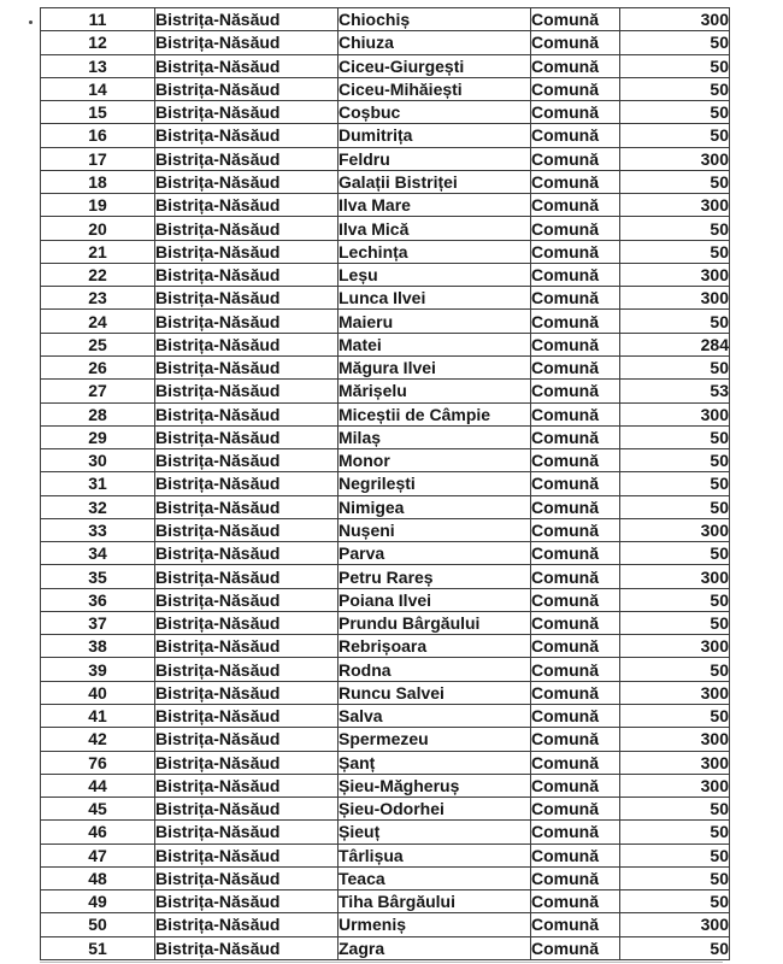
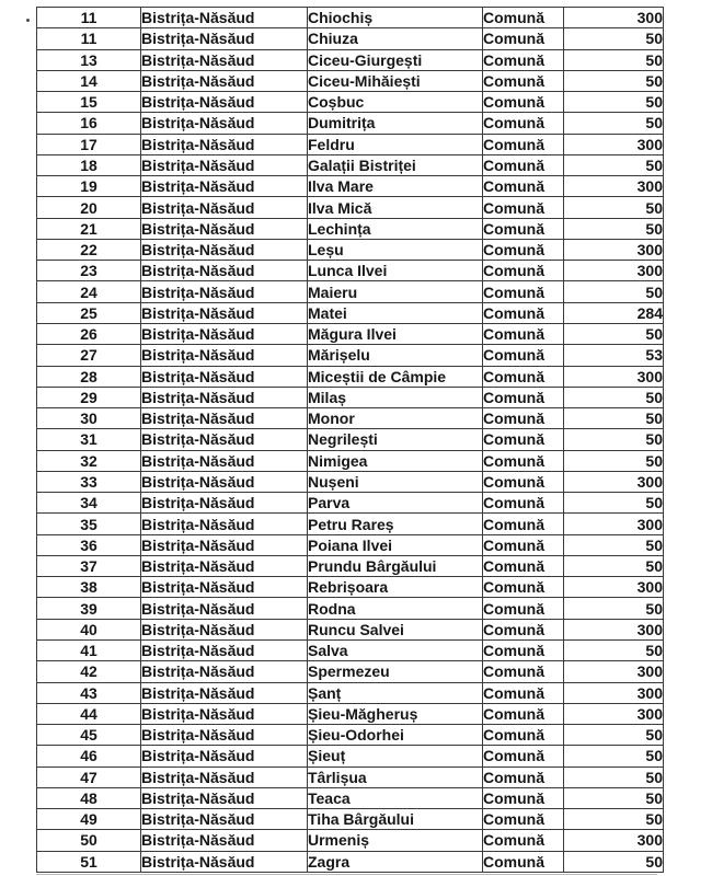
  11	Bistrița-Năsăud	Chiochiș	Comună	300
- 12	Bistrița-Năsăud	Chiuza	Comună	50
+ 11	Bistrița-Năsăud	Chiuza	Comună	50
  13	Bistrița-Năsăud	Ciceu-Giurgești	Comună	50
  14	Bistrița-Năsăud	Ciceu-Mihăiești	Comună	50
  15	Bistrița-Năsăud	Coșbuc	Comună	50
  16	Bistrița-Năsăud	Dumitrița	Comună	50
  17	Bistrița-Năsăud	Feldru	Comună	300
  18	Bistrița-Năsăud	Galații Bistriței	Comună	50
  19	Bistrița-Năsăud	Ilva Mare	Comună	300
  20	Bistrița-Năsăud	Ilva Mică	Comună	50
  21	Bistrița-Năsăud	Lechința	Comună	50
  22	Bistrița-Năsăud	Leșu	Comună	300
  23	Bistrița-Năsăud	Lunca Ilvei	Comună	300
  24	Bistrița-Năsăud	Maieru	Comună	50
  25	Bistrița-Năsăud	Matei	Comună	284
  26	Bistrița-Năsăud	Măgura Ilvei	Comună	50
  27	Bistrița-Năsăud	Mărișelu	Comună	53
  28	Bistrița-Năsăud	Miceștii de Câmpie	Comună	300
  29	Bistrița-Năsăud	Milaș	Comună	50
  30	Bistrița-Năsăud	Monor	Comună	50
  31	Bistrița-Năsăud	Negrilești	Comună	50
  32	Bistrița-Năsăud	Nimigea	Comună	50
  33	Bistrița-Năsăud	Nușeni	Comună	300
  34	Bistrița-Năsăud	Parva	Comună	50
  35	Bistrița-Năsăud	Petru Rareș	Comună	300
  36	Bistrița-Năsăud	Poiana Ilvei	Comună	50
  37	Bistrița-Năsăud	Prundu Bârgăului	Comună	50
  38	Bistrița-Năsăud	Rebrișoara	Comună	300
  39	Bistrița-Năsăud	Rodna	Comună	50
  40	Bistrița-Năsăud	Runcu Salvei	Comună	300
  41	Bistrița-Năsăud	Salva	Comună	50
  42	Bistrița-Năsăud	Spermezeu	Comună	300
- 76	Bistrița-Năsăud	Șanț	Comună	300
+ 43	Bistrița-Năsăud	Șanț	Comună	300
  44	Bistrița-Năsăud	Șieu-Măgheruș	Comună	300
  45	Bistrița-Năsăud	Șieu-Odorhei	Comună	50
  46	Bistrița-Năsăud	Șieuț	Comună	50
  47	Bistrița-Năsăud	Târlișua	Comună	50
  48	Bistrița-Năsăud	Teaca	Comună	50
  49	Bistrița-Năsăud	Tiha Bârgăului	Comună	50
  50	Bistrița-Năsăud	Urmeniș	Comună	300
  51	Bistrița-Năsăud	Zagra	Comună	50
